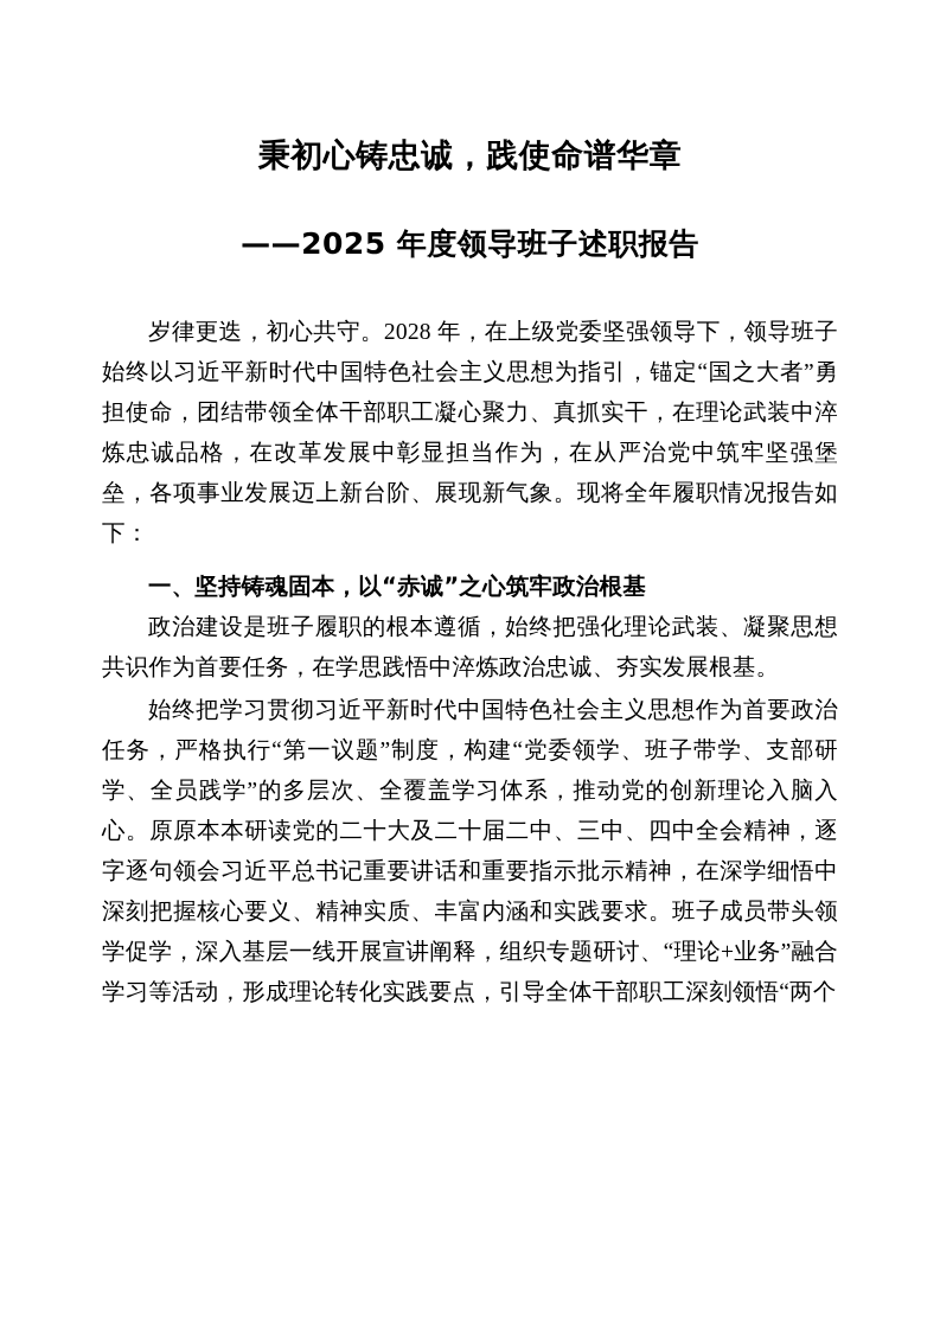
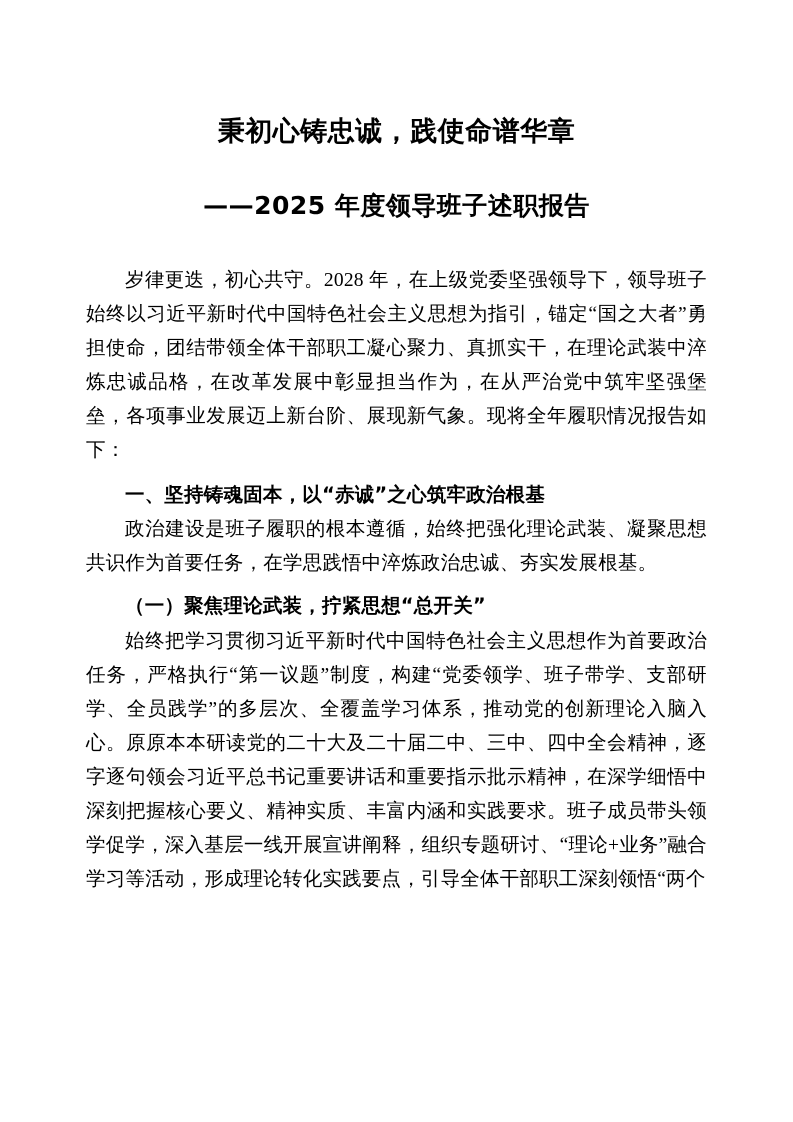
  秉初心铸忠诚，践使命谱华章
  ——2025 年度领导班子述职报告
  岁律更迭，初心共守。2028 年，在上级党委坚强领导下，领导班子始终以习近平新时代中国特色社会主义思想为指引，锚定“国之大者”勇担使命，团结带领全体干部职工凝心聚力、真抓实干，在理论武装中淬炼忠诚品格，在改革发展中彰显担当作为，在从严治党中筑牢坚强堡垒，各项事业发展迈上新台阶、展现新气象。现将全年履职情况报告如下：
  一、坚持铸魂固本，以“赤诚”之心筑牢政治根基
  政治建设是班子履职的根本遵循，始终把强化理论武装、凝聚思想共识作为首要任务，在学思践悟中淬炼政治忠诚、夯实发展根基。
+ （一）聚焦理论武装，拧紧思想“总开关”
  始终把学习贯彻习近平新时代中国特色社会主义思想作为首要政治任务，严格执行“第一议题”制度，构建“党委领学、班子带学、支部研学、全员践学”的多层次、全覆盖学习体系，推动党的创新理论入脑入心。原原本本研读党的二十大及二十届二中、三中、四中全会精神，逐字逐句领会习近平总书记重要讲话和重要指示批示精神，在深学细悟中深刻把握核心要义、精神实质、丰富内涵和实践要求。班子成员带头领学促学，深入基层一线开展宣讲阐释，组织专题研讨、“理论+业务”融合学习等活动，形成理论转化实践要点，引导全体干部职工深刻领悟“两个
